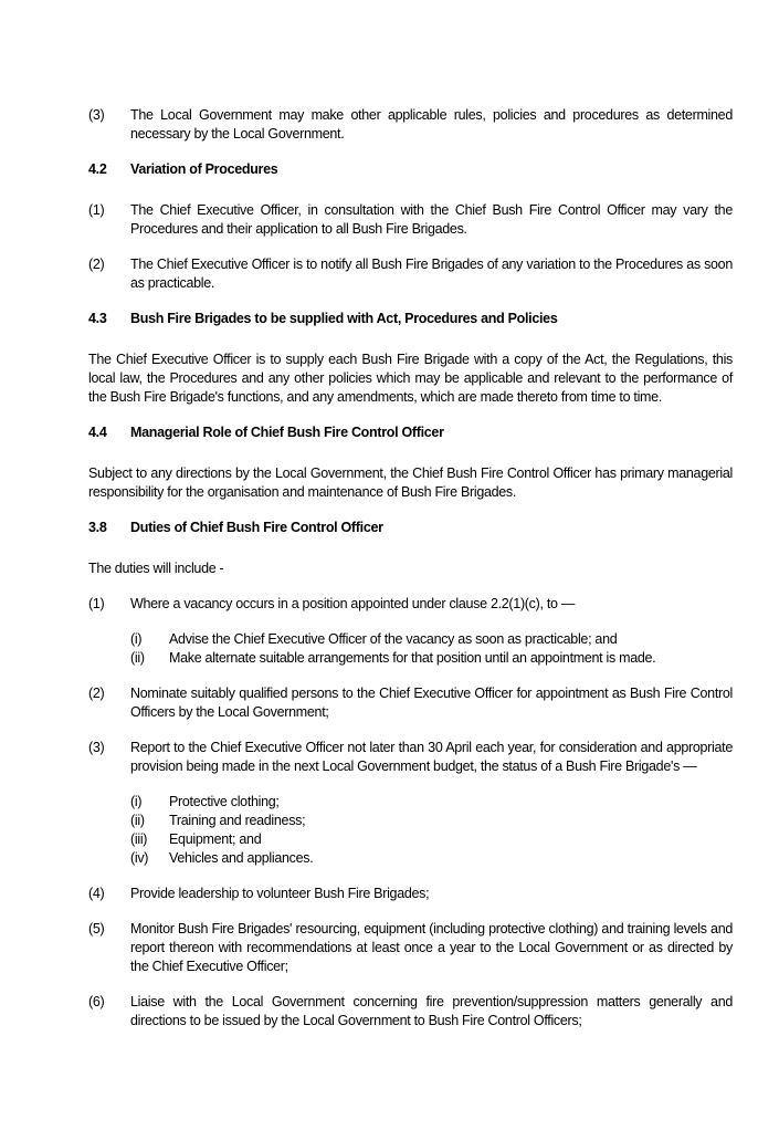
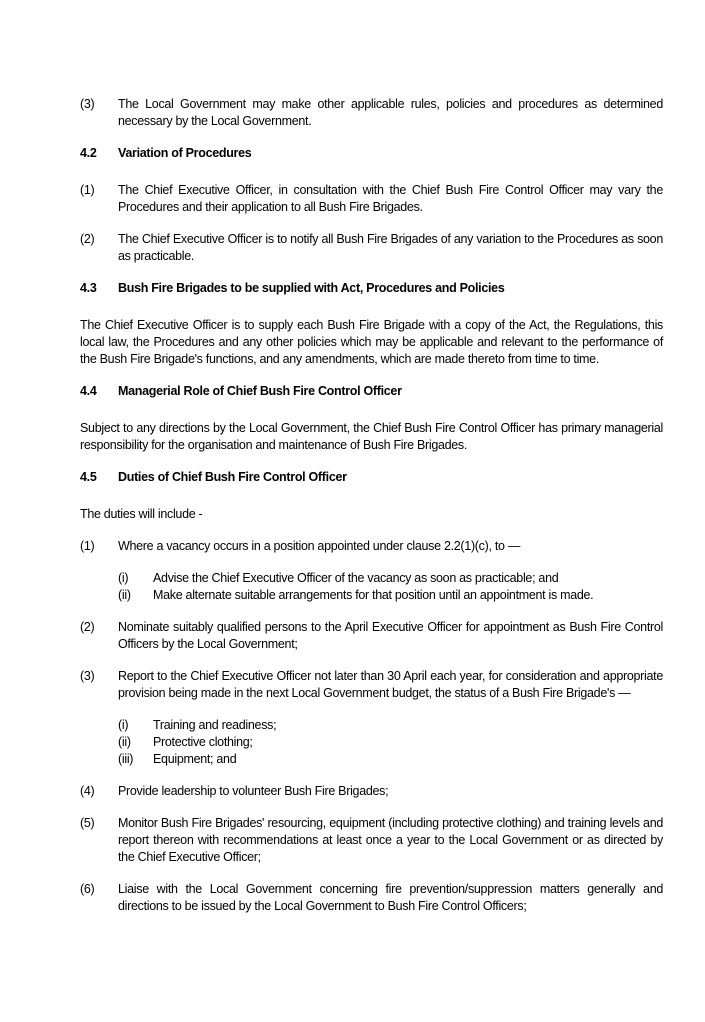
  (3)
  The Local Government may make other applicable rules, policies and procedures as determined necessary by the Local Government.
  4.2
  Variation of Procedures
  (1)
  The Chief Executive Officer, in consultation with the Chief Bush Fire Control Officer may vary the Procedures and their application to all Bush Fire Brigades.
  (2)
  The Chief Executive Officer is to notify all Bush Fire Brigades of any variation to the Procedures as soon as practicable.
  4.3
  Bush Fire Brigades to be supplied with Act, Procedures and Policies
  The Chief Executive Officer is to supply each Bush Fire Brigade with a copy of the Act, the Regulations, this local law, the Procedures and any other policies which may be applicable and relevant to the performance of the Bush Fire Brigade's functions, and any amendments, which are made thereto from time to time.
  4.4
  Managerial Role of Chief Bush Fire Control Officer
  Subject to any directions by the Local Government, the Chief Bush Fire Control Officer has primary managerial responsibility for the organisation and maintenance of Bush Fire Brigades.
- 3.8
+ 4.5
  Duties of Chief Bush Fire Control Officer
  The duties will include -
  (1)
  Where a vacancy occurs in a position appointed under clause 2.2(1)(c), to —
  (i)
  Advise the Chief Executive Officer of the vacancy as soon as practicable; and
  (ii)
  Make alternate suitable arrangements for that position until an appointment is made.
  (2)
- Nominate suitably qualified persons to the Chief Executive Officer for appointment as Bush Fire Control Officers by the Local Government;
+ Nominate suitably qualified persons to the April Executive Officer for appointment as Bush Fire Control Officers by the Local Government;
  (3)
  Report to the Chief Executive Officer not later than 30 April each year, for consideration and appropriate provision being made in the next Local Government budget, the status of a Bush Fire Brigade's —
  (i)
- Protective clothing;
+ Training and readiness;
  (ii)
- Training and readiness;
+ Protective clothing;
  (iii)
  Equipment; and
- (iv)
- Vehicles and appliances.
  (4)
  Provide leadership to volunteer Bush Fire Brigades;
  (5)
  Monitor Bush Fire Brigades' resourcing, equipment (including protective clothing) and training levels and report thereon with recommendations at least once a year to the Local Government or as directed by the Chief Executive Officer;
  (6)
  Liaise with the Local Government concerning fire prevention/suppression matters generally and directions to be issued by the Local Government to Bush Fire Control Officers;
